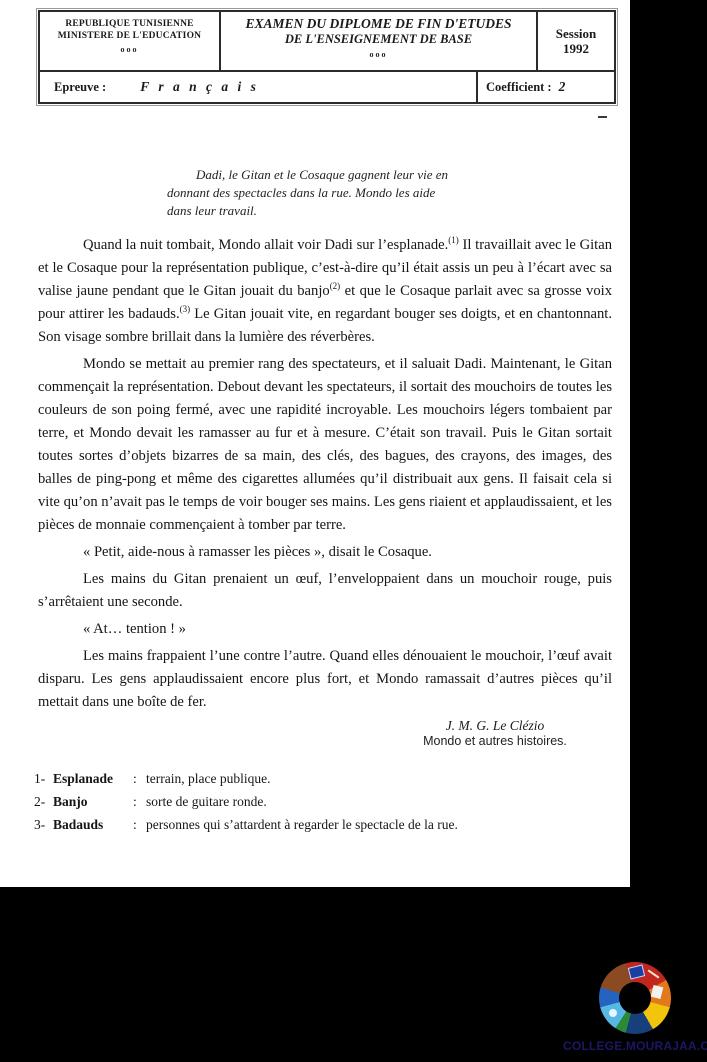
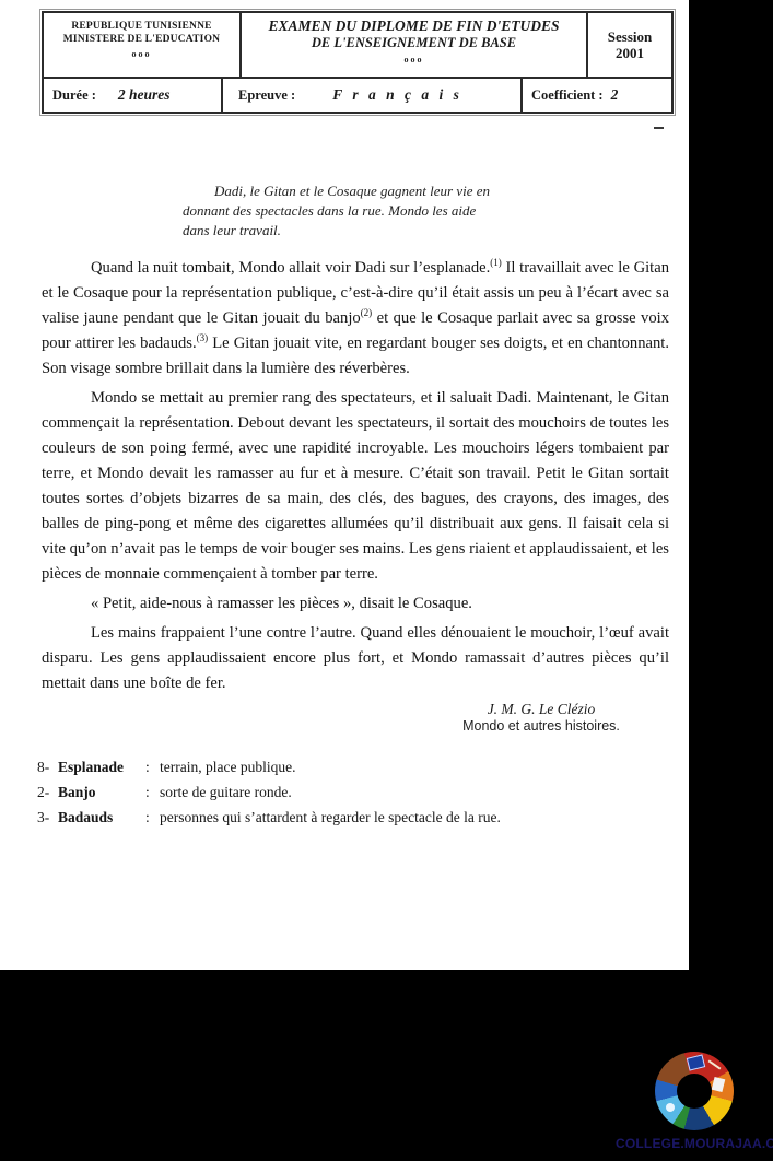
  REPUBLIQUE TUNISIENNE
  MINISTERE DE L'EDUCATION
  ooo
  EXAMEN DU DIPLOME DE FIN D'ETUDES
  DE L'ENSEIGNEMENT DE BASE
  ooo
  Session
- 1992
+ 2001
+ Durée :
+ 2 heures
  Epreuve :
  F r a n ç a i s
  Coefficient :
  2
  Dadi, le Gitan et le Cosaque gagnent leur vie en donnant des spectacles dans la rue. Mondo les aide dans leur travail.
  Quand la nuit tombait, Mondo allait voir Dadi sur l’esplanade.(1) Il travaillait avec le Gitan et le Cosaque pour la représentation publique, c’est-à-dire qu’il était assis un peu à l’écart avec sa valise jaune pendant que le Gitan jouait du banjo(2) et que le Cosaque parlait avec sa grosse voix pour attirer les badauds.(3) Le Gitan jouait vite, en regardant bouger ses doigts, et en chantonnant. Son visage sombre brillait dans la lumière des réverbères.
- Mondo se mettait au premier rang des spectateurs, et il saluait Dadi. Maintenant, le Gitan commençait la représentation. Debout devant les spectateurs, il sortait des mouchoirs de toutes les couleurs de son poing fermé, avec une rapidité incroyable. Les mouchoirs légers tombaient par terre, et Mondo devait les ramasser au fur et à mesure. C’était son travail. Puis le Gitan sortait toutes sortes d’objets bizarres de sa main, des clés, des bagues, des crayons, des images, des balles de ping-pong et même des cigarettes allumées qu’il distribuait aux gens. Il faisait cela si vite qu’on n’avait pas le temps de voir bouger ses mains. Les gens riaient et applaudissaient, et les pièces de monnaie commençaient à tomber par terre.
+ Mondo se mettait au premier rang des spectateurs, et il saluait Dadi. Maintenant, le Gitan commençait la représentation. Debout devant les spectateurs, il sortait des mouchoirs de toutes les couleurs de son poing fermé, avec une rapidité incroyable. Les mouchoirs légers tombaient par terre, et Mondo devait les ramasser au fur et à mesure. C’était son travail. Petit le Gitan sortait toutes sortes d’objets bizarres de sa main, des clés, des bagues, des crayons, des images, des balles de ping-pong et même des cigarettes allumées qu’il distribuait aux gens. Il faisait cela si vite qu’on n’avait pas le temps de voir bouger ses mains. Les gens riaient et applaudissaient, et les pièces de monnaie commençaient à tomber par terre.
  « Petit, aide-nous à ramasser les pièces », disait le Cosaque.
- Les mains du Gitan prenaient un œuf, l’enveloppaient dans un mouchoir rouge, puis s’arrêtaient une seconde.
- « At… tention ! »
  Les mains frappaient l’une contre l’autre. Quand elles dénouaient le mouchoir, l’œuf avait disparu. Les gens applaudissaient encore plus fort, et Mondo ramassait d’autres pièces qu’il mettait dans une boîte de fer.
  J. M. G. Le Clézio
  Mondo et autres histoires.
- 1-
+ 8-
  Esplanade
  :
  terrain, place publique.
  2-
  Banjo
  :
  sorte de guitare ronde.
  3-
  Badauds
  :
  personnes qui s’attardent à regarder le spectacle de la rue.
  COLLEGE.MOURAJAA.C
